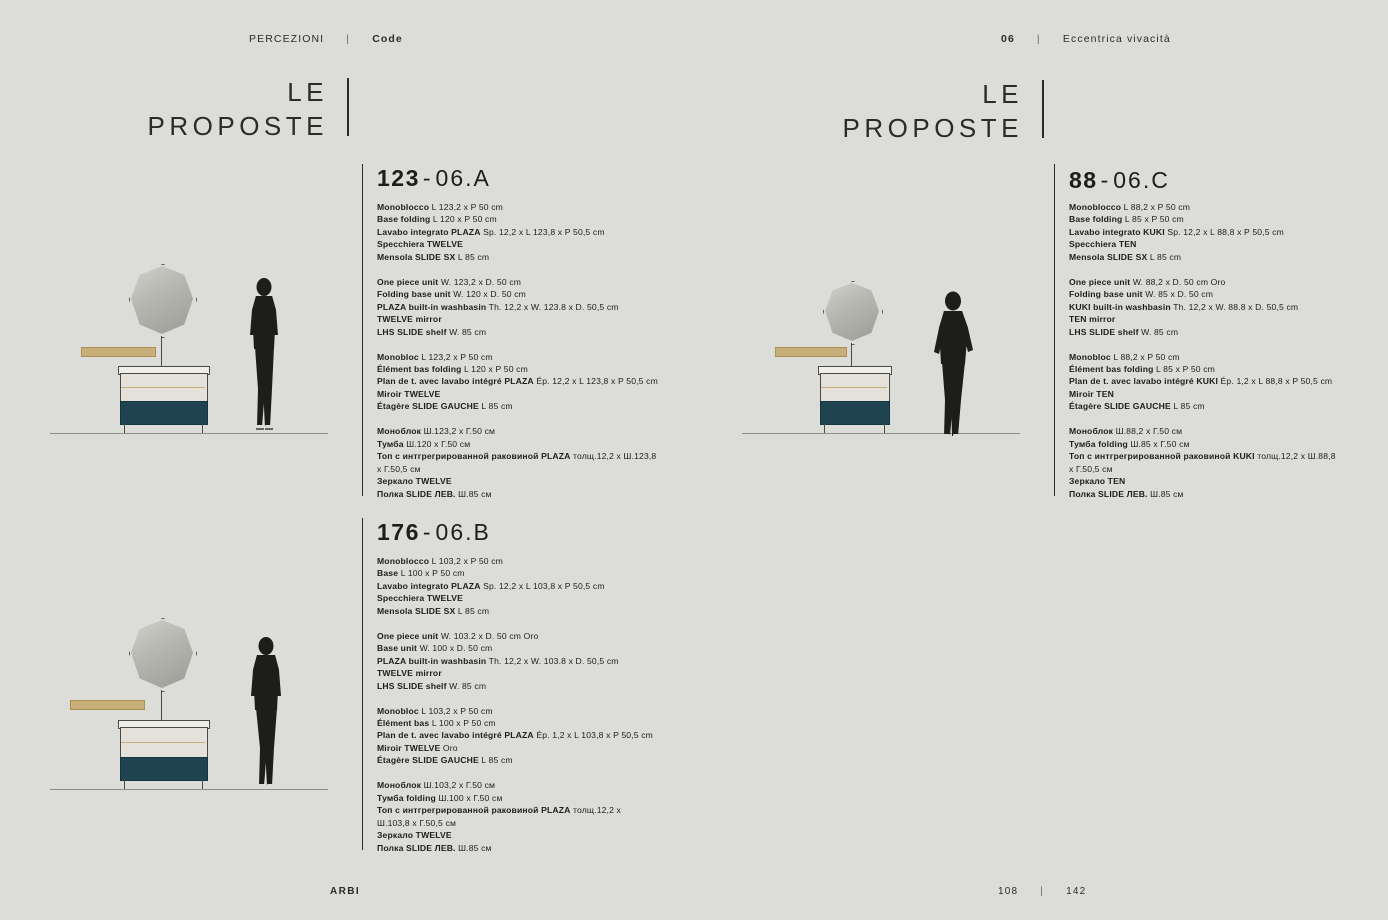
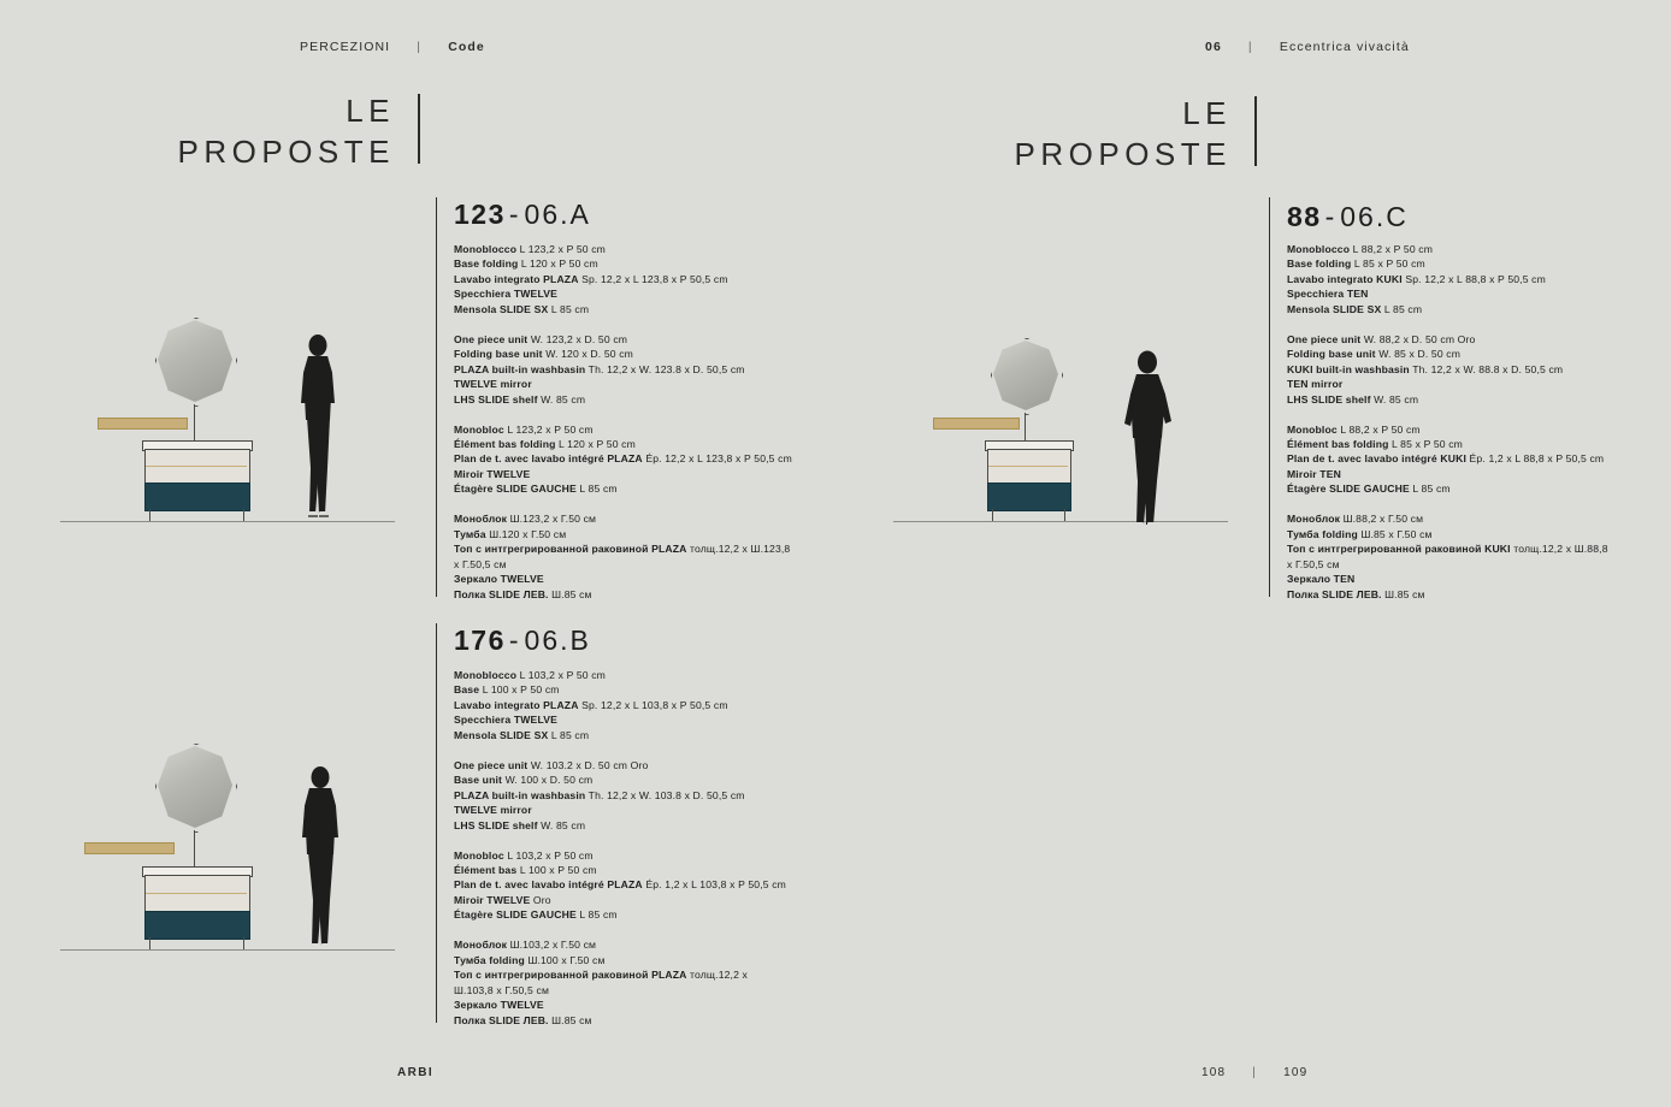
  PERCEZIONI
  |
  Code
  06
  |
  Eccentrica vivacità
  LE
  PROPOSTE
  LE
  PROPOSTE
  123-06.A
  Monoblocco L 123,2 x P 50 cm
  Base folding L 120 x P 50 cm
  Lavabo integrato PLAZA Sp. 12,2 x L 123,8 x P 50,5 cm
  Specchiera TWELVE
  Mensola SLIDE SX L 85 cm
  One piece unit W. 123,2 x D. 50 cm
  Folding base unit W. 120 x D. 50 cm
  PLAZA built-in washbasin Th. 12,2 x W. 123.8 x D. 50,5 cm
  TWELVE mirror
  LHS SLIDE shelf W. 85 cm
  Monobloc L 123,2 x P 50 cm
  Élément bas folding L 120 x P 50 cm
  Plan de t. avec lavabo intégré PLAZA Ép. 12,2 x L 123,8 x P 50,5 cm
  Miroir TWELVE
  Étagère SLIDE GAUCHE L 85 cm
  Моноблок Ш.123,2 х Г.50 см
  Тумба Ш.120 х Г.50 см
  Топ с интгрегрированной раковиной PLAZA толщ.12,2 х Ш.123,8
  х Г.50,5 см
  Зеркало TWELVE
  Полка SLIDE ЛЕВ. Ш.85 см
  176-06.B
  Monoblocco L 103,2 x P 50 cm
  Base L 100 x P 50 cm
  Lavabo integrato PLAZA Sp. 12,2 x L 103,8 x P 50,5 cm
  Specchiera TWELVE
  Mensola SLIDE SX L 85 cm
  One piece unit W. 103.2 x D. 50 cm Oro
  Base unit W. 100 x D. 50 cm
  PLAZA built-in washbasin Th. 12,2 x W. 103.8 x D. 50,5 cm
  TWELVE mirror
  LHS SLIDE shelf W. 85 cm
  Monobloc L 103,2 x P 50 cm
  Élément bas L 100 x P 50 cm
  Plan de t. avec lavabo intégré PLAZA Ép. 1,2 x L 103,8 x P 50,5 cm
  Miroir TWELVE Oro
  Étagère SLIDE GAUCHE L 85 cm
  Моноблок Ш.103,2 х Г.50 см
  Тумба folding Ш.100 х Г.50 см
  Топ с интгрегрированной раковиной PLAZA толщ.12,2 х
  Ш.103,8 х Г.50,5 см
  Зеркало TWELVE
  Полка SLIDE ЛЕВ. Ш.85 см
  88-06.C
  Monoblocco L 88,2 x P 50 cm
  Base folding L 85 x P 50 cm
  Lavabo integrato KUKI Sp. 12,2 x L 88,8 x P 50,5 cm
  Specchiera TEN
  Mensola SLIDE SX L 85 cm
  One piece unit W. 88,2 x D. 50 cm Oro
  Folding base unit W. 85 x D. 50 cm
  KUKI built-in washbasin Th. 12,2 x W. 88.8 x D. 50,5 cm
  TEN mirror
  LHS SLIDE shelf W. 85 cm
  Monobloc L 88,2 x P 50 cm
  Élément bas folding L 85 x P 50 cm
  Plan de t. avec lavabo intégré KUKI Ép. 1,2 x L 88,8 x P 50,5 cm
  Miroir TEN
  Étagère SLIDE GAUCHE L 85 cm
  Моноблок Ш.88,2 х Г.50 см
  Тумба folding Ш.85 х Г.50 см
  Топ с интгрегрированной раковиной KUKI толщ.12,2 х Ш.88,8
  х Г.50,5 см
  Зеркало TEN
  Полка SLIDE ЛЕВ. Ш.85 см
  ARBI
  108
  |
- 142
+ 109
